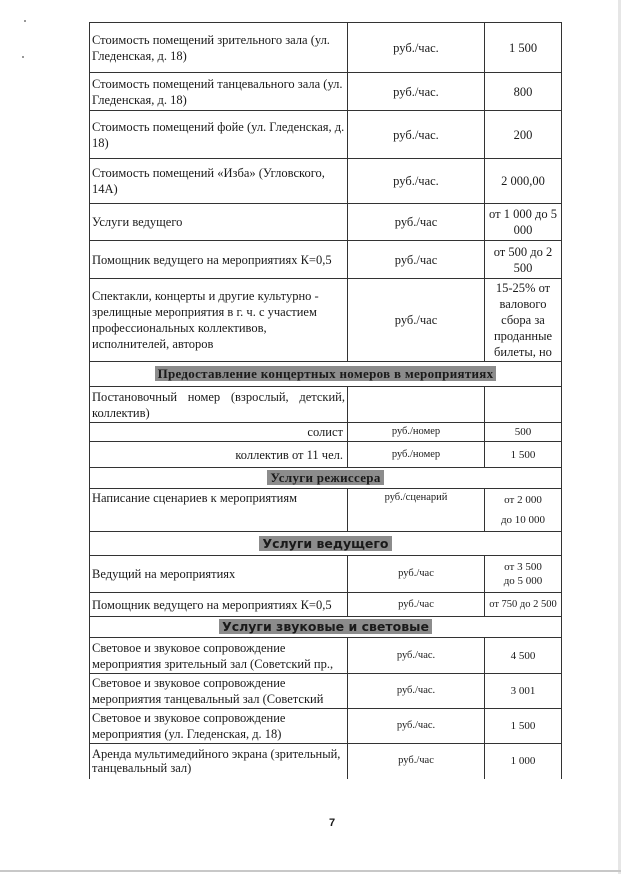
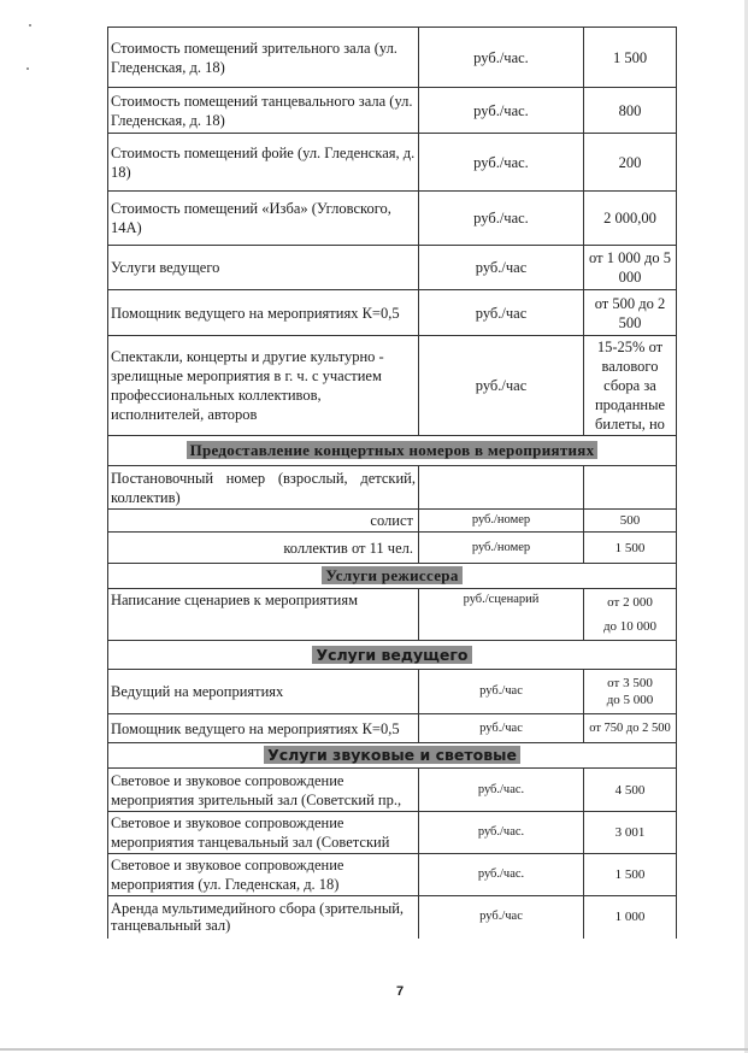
  Стоимость помещений зрительного зала (ул. Гледенская, д. 18)	руб./час.	1 500
  Стоимость помещений танцевального зала (ул. Гледенская, д. 18)	руб./час.	800
  Стоимость помещений фойе (ул. Гледенская, д. 18)	руб./час.	200
  Стоимость помещений «Изба» (Угловского, 14А)	руб./час.	2 000,00
  Услуги ведущего	руб./час	от 1 000 до 5 000
  Помощник ведущего на мероприятиях К=0,5	руб./час	от 500 до 2 500
  Спектакли, концерты и другие культурно - зрелищные мероприятия в г. ч. с участием профессиональных коллективов, исполнителей, авторов	руб./час	15-25% от валового сбора за проданные билеты, но
  Предоставление концертных номеров в мероприятиях
  Постановочный номер (взрослый, детский, коллектив)
  солист	руб./номер	500
  коллектив от 11 чел.	руб./номер	1 500
  Услуги режиссера
  Написание сценариев к мероприятиям	руб./сценарий	от 2 000 до 10 000
  Услуги ведущего
  Ведущий на мероприятиях	руб./час	от 3 500 до 5 000
  Помощник ведущего на мероприятиях К=0,5	руб./час	от 750 до 2 500
  Услуги звуковые и световые
  Световое и звуковое сопровождение мероприятия зрительный зал (Советский пр.,	руб./час.	4 500
  Световое и звуковое сопровождение мероприятия танцевальный зал (Советский	руб./час.	3 001
  Световое и звуковое сопровождение мероприятия (ул. Гледенская, д. 18)	руб./час.	1 500
- Аренда мультимедийного экрана (зрительный, танцевальный зал)	руб./час	1 000
+ Аренда мультимедийного сбора (зрительный, танцевальный зал)	руб./час	1 000
  7
